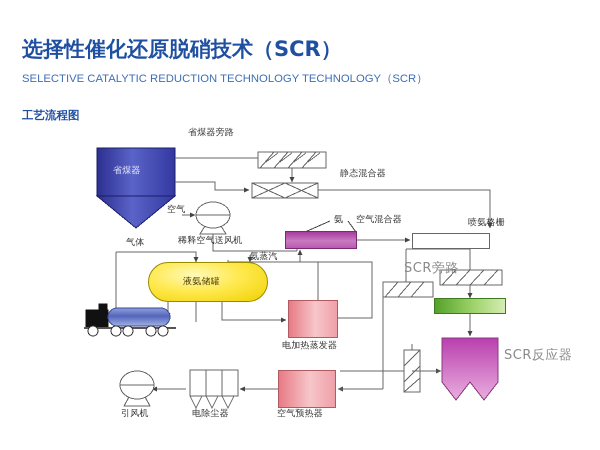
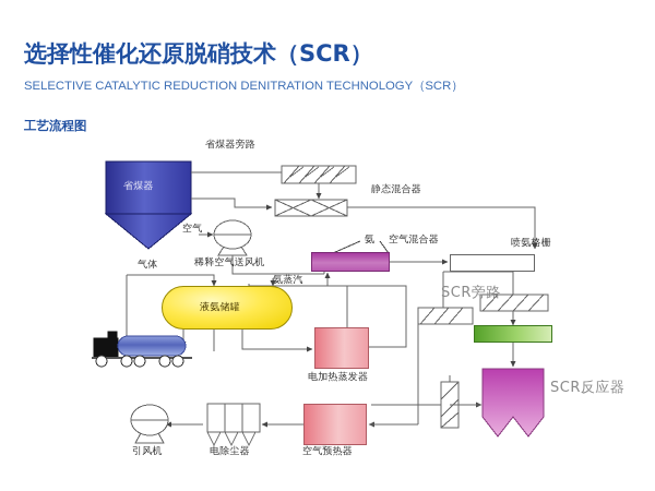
  选择性催化还原脱硝技术（SCR）
- SELECTIVE CATALYTIC REDUCTION TECHNOLOGY TECHNOLOGY（SCR）
+ SELECTIVE CATALYTIC REDUCTION DENITRATION TECHNOLOGY（SCR）
  工艺流程图
  液氨储罐
  省煤器
  省煤器旁路
  静态混合器
  空气
  稀释空气送风机
  气体
  氨
  空气混合器
  喷氨格栅
  氨蒸汽
  电加热蒸发器
  SCR旁路
  SCR反应器
  引风机
  电除尘器
  空气预热器
